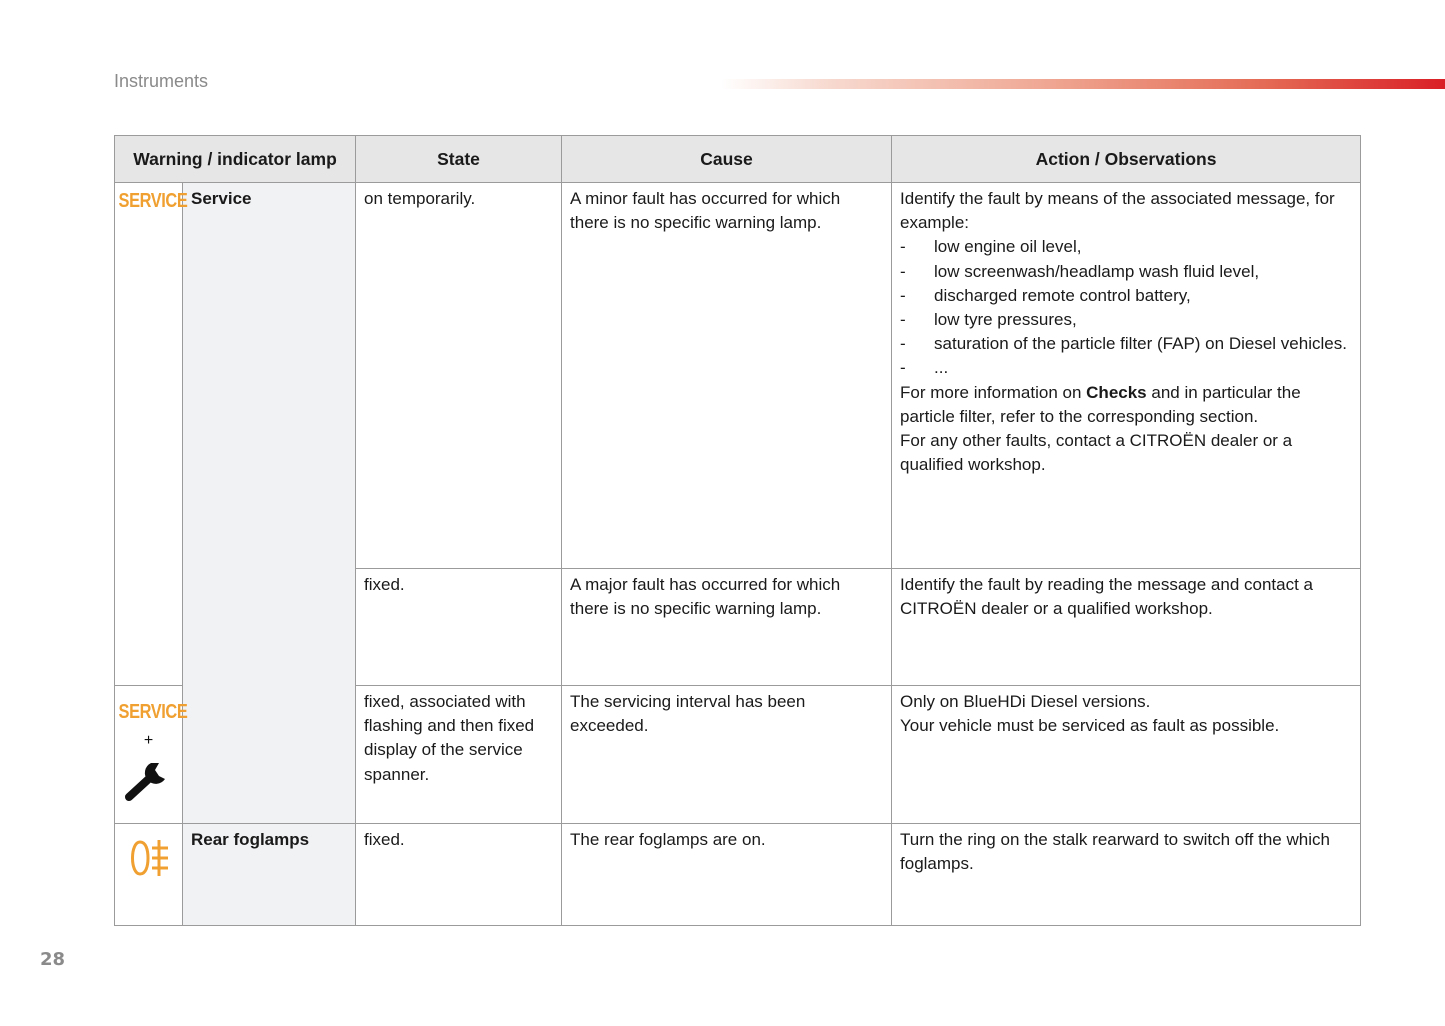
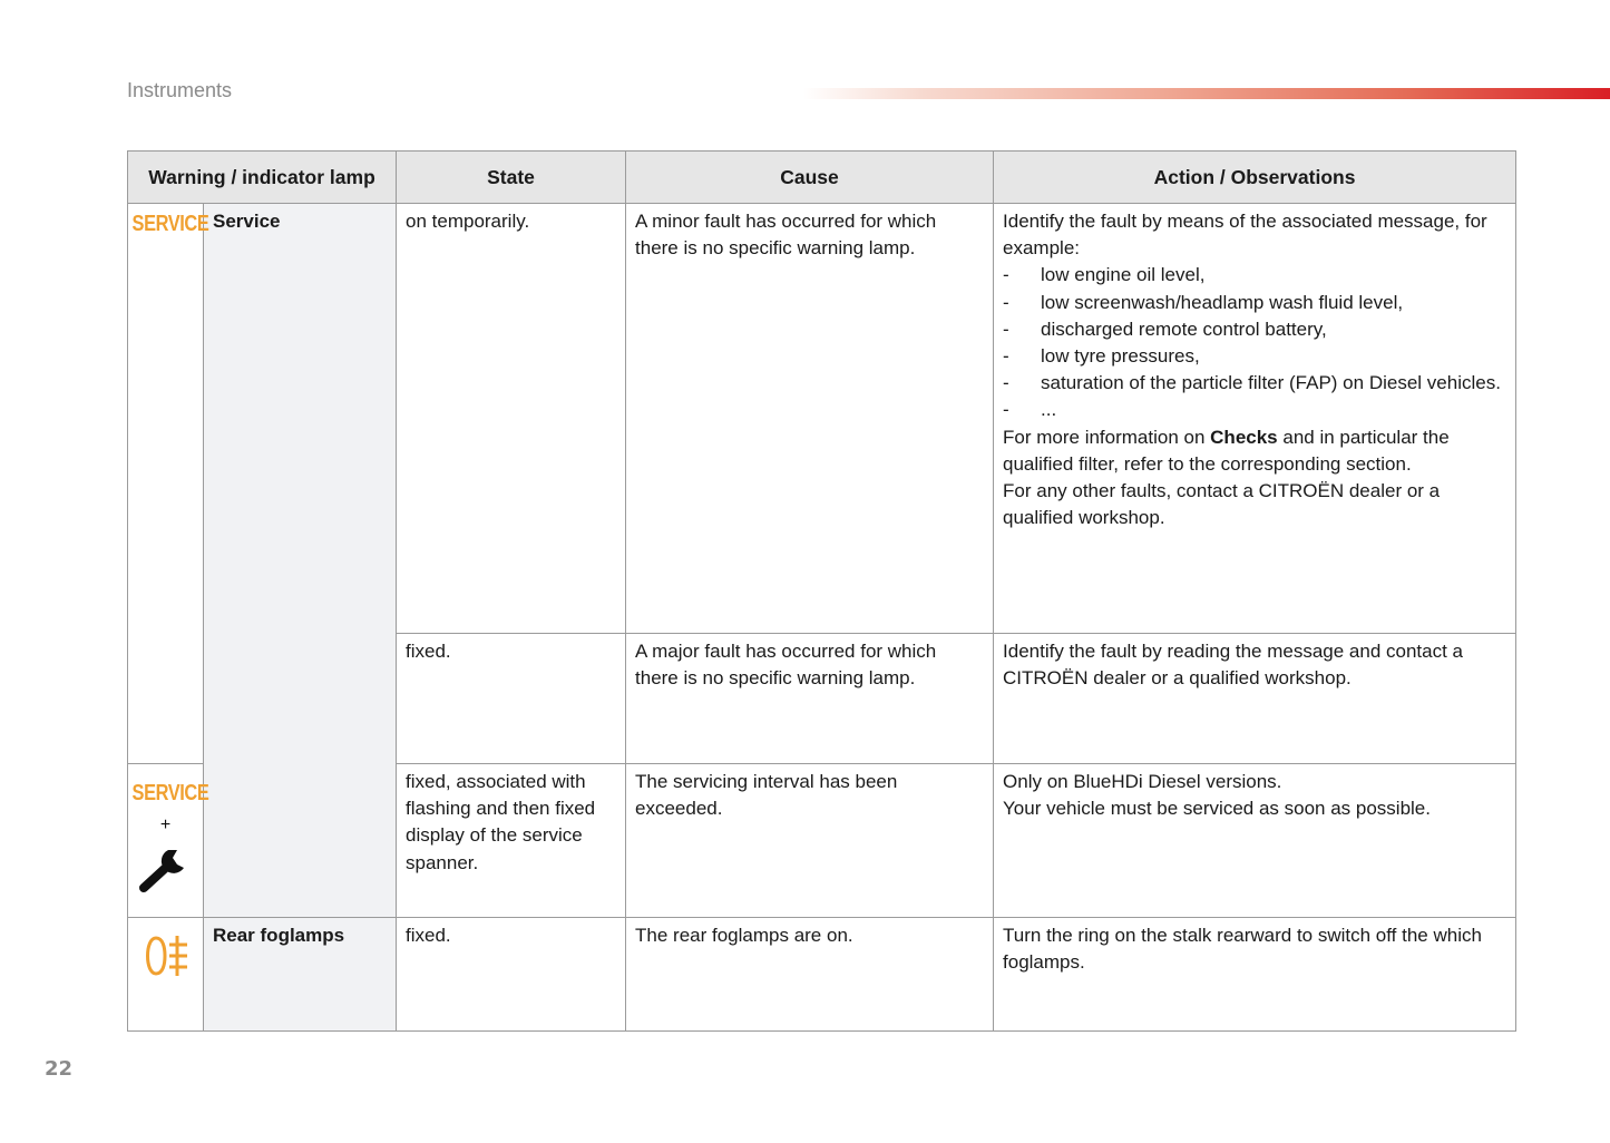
  Instruments
  Warning / indicator lamp	State	Cause	Action / Observations
- SERVICE	Service	on temporarily.	A minor fault has occurred for which there is no specific warning lamp.	Identify the fault by means of the associated message, for example: low engine oil level, low screenwash/headlamp wash fluid level, discharged remote control battery, low tyre pressures, saturation of the particle filter (FAP) on Diesel vehicles. ... For more information on Checks and in particular the particle filter, refer to the corresponding section. For any other faults, contact a CITROËN dealer or a qualified workshop.
+ SERVICE	Service	on temporarily.	A minor fault has occurred for which there is no specific warning lamp.	Identify the fault by means of the associated message, for example: low engine oil level, low screenwash/headlamp wash fluid level, discharged remote control battery, low tyre pressures, saturation of the particle filter (FAP) on Diesel vehicles. ... For more information on Checks and in particular the qualified filter, refer to the corresponding section. For any other faults, contact a CITROËN dealer or a qualified workshop.
  fixed.	A major fault has occurred for which there is no specific warning lamp.	Identify the fault by reading the message and contact a CITROËN dealer or a qualified workshop.
- SERVICE +	fixed, associated with flashing and then fixed display of the service spanner.	The servicing interval has been exceeded.	Only on BlueHDi Diesel versions. Your vehicle must be serviced as fault as possible.
+ SERVICE +	fixed, associated with flashing and then fixed display of the service spanner.	The servicing interval has been exceeded.	Only on BlueHDi Diesel versions. Your vehicle must be serviced as soon as possible.
  	Rear foglamps	fixed.	The rear foglamps are on.	Turn the ring on the stalk rearward to switch off the which foglamps.
- 28
+ 22
